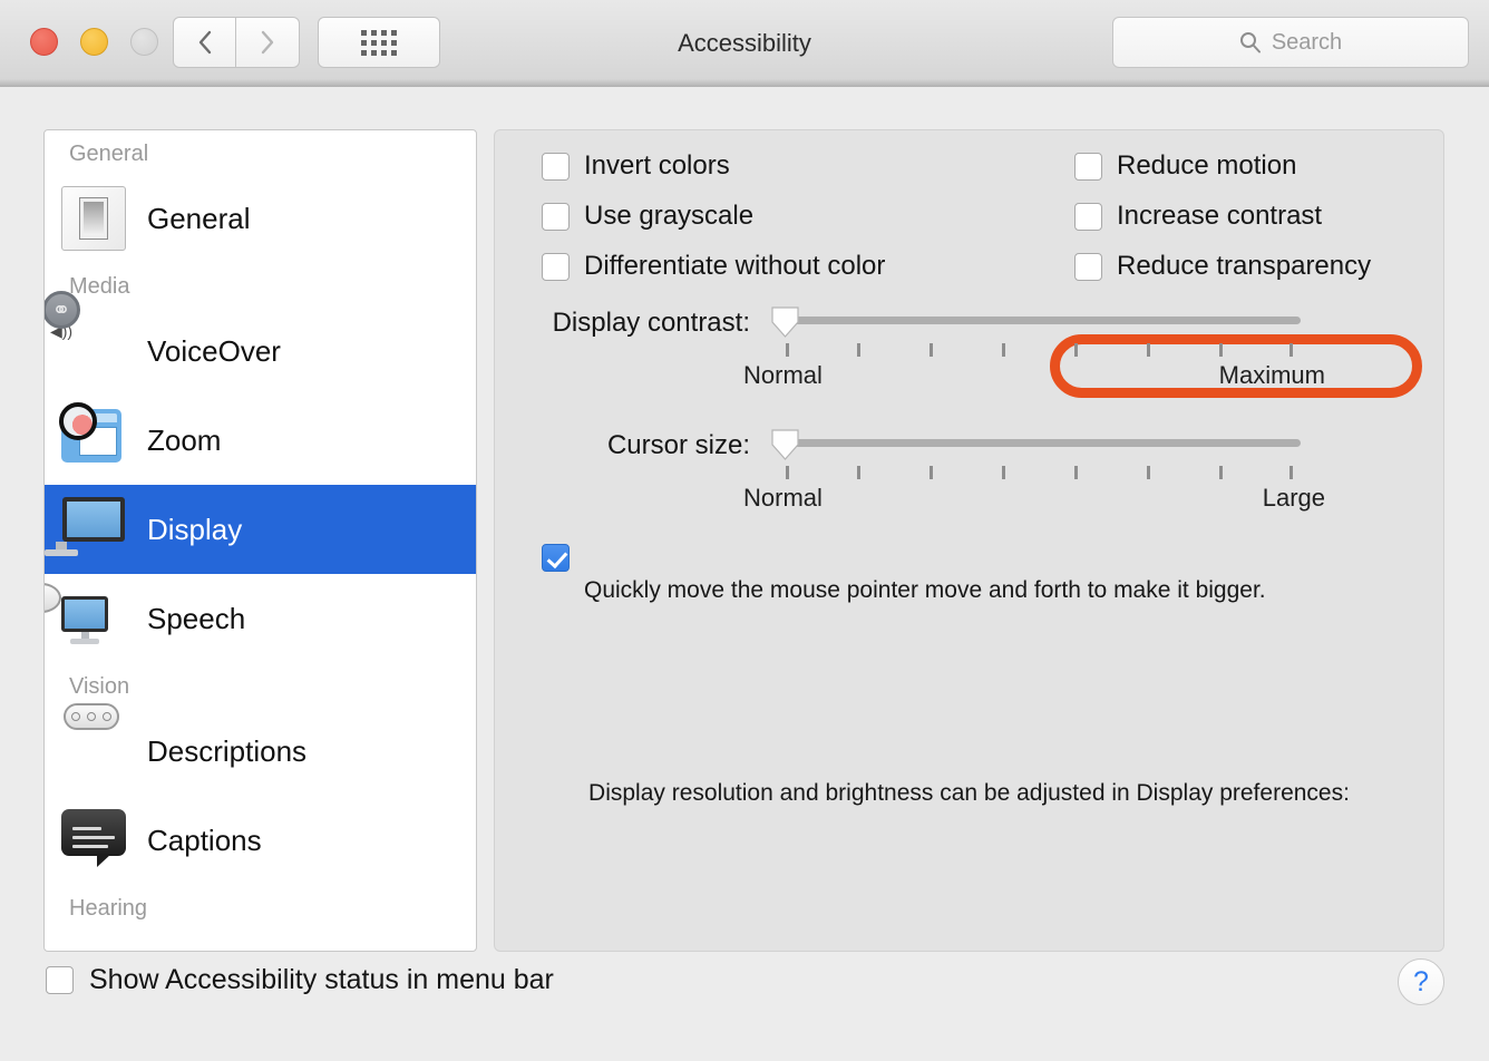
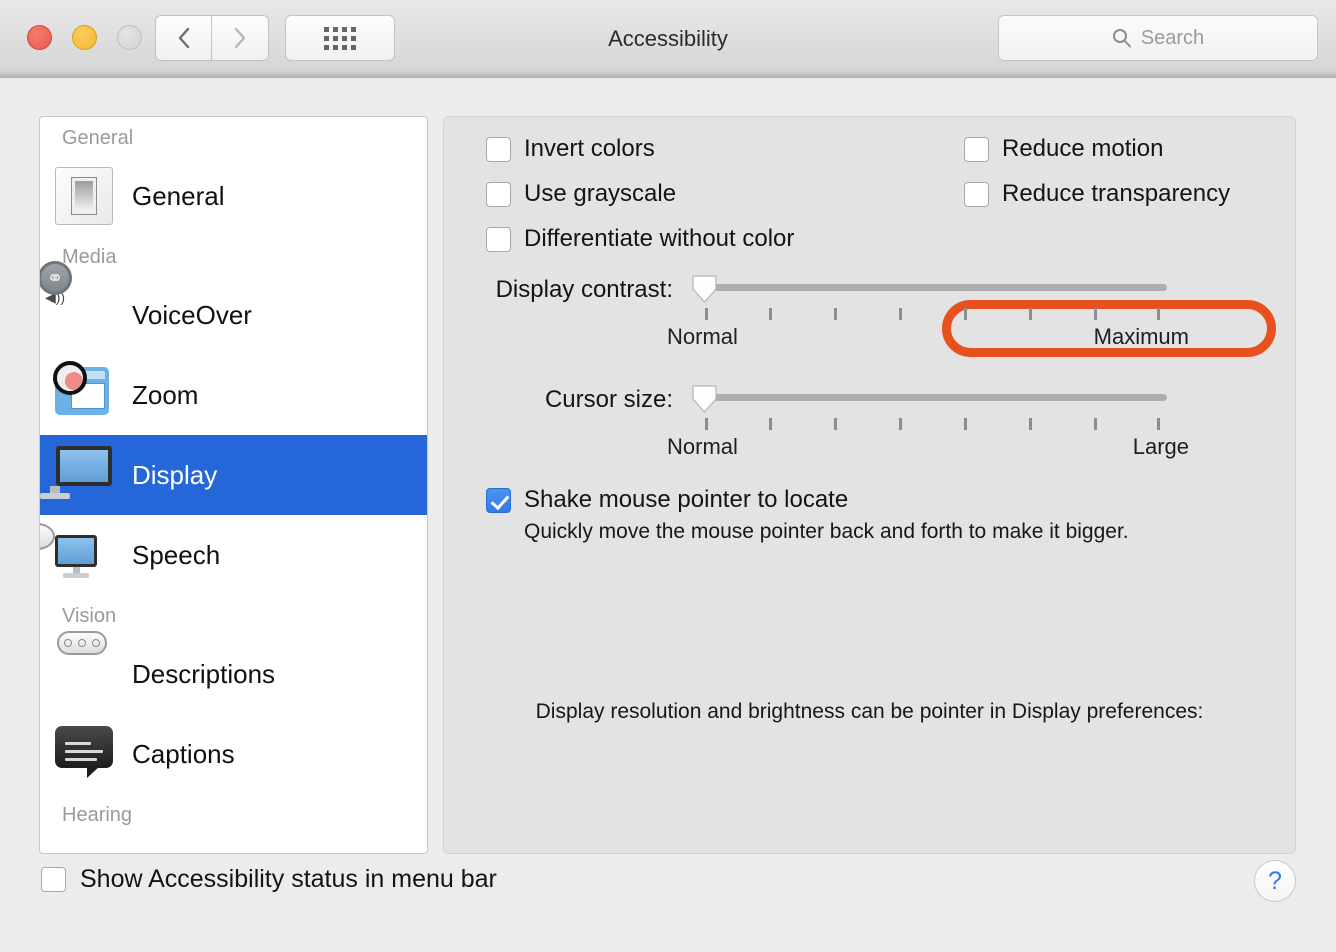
  Accessibility
  Search
  General
  General
  Media
  ◀))
  ⚭
  VoiceOver
  Zoom
  Display
  Speech
  Vision
  Descriptions
  Captions
  Hearing
  Invert colors
  Use grayscale
  Differentiate without color
  Reduce motion
- Increase contrast
  Reduce transparency
  Display contrast:
  Normal
  Maximum
  Cursor size:
  Normal
  Large
+ Shake mouse pointer to locate
- Quickly move the mouse pointer move and forth to make it bigger.
+ Quickly move the mouse pointer back and forth to make it bigger.
- Display resolution and brightness can be adjusted in Display preferences:
+ Display resolution and brightness can be pointer in Display preferences:
  Show Accessibility status in menu bar
  ?
